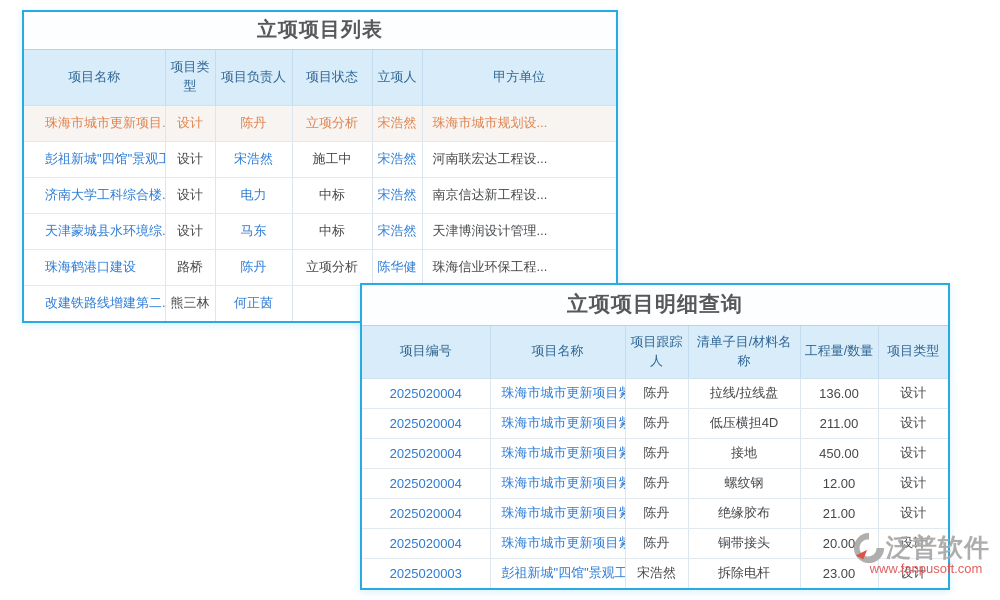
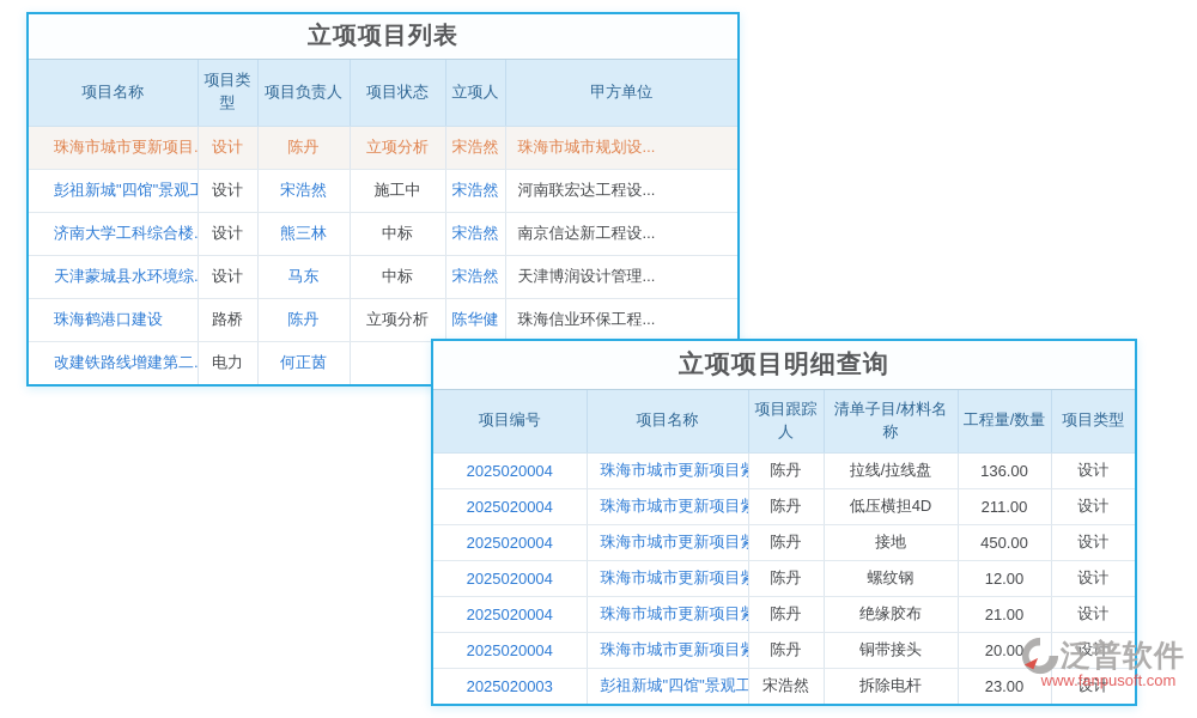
  立项项目列表
  项目名称	项目类型	项目负责人	项目状态	立项人	甲方单位
  珠海市城市更新项目.	设计	陈丹	立项分析	宋浩然	珠海市城市规划设...
  彭祖新城"四馆"景观工	设计	宋浩然	施工中	宋浩然	河南联宏达工程设...
- 济南大学工科综合楼.	设计	电力	中标	宋浩然	南京信达新工程设...
+ 济南大学工科综合楼.	设计	熊三林	中标	宋浩然	南京信达新工程设...
  天津蒙城县水环境综.	设计	马东	中标	宋浩然	天津博润设计管理...
  珠海鹤港口建设	路桥	陈丹	立项分析	陈华健	珠海信业环保工程...
- 改建铁路线增建第二.	熊三林	何正茵
+ 改建铁路线增建第二.	电力	何正茵
  立项项目明细查询
  项目编号	项目名称	项目跟踪人	清单子目/材料名称	工程量/数量	项目类型
  2025020004	珠海市城市更新项目	陈丹	拉线/拉线盘	136.00	设计
  2025020004	珠海市城市更新项目	陈丹	低压横担4D	211.00	设计
  2025020004	珠海市城市更新项目	陈丹	接地	450.00	设计
  2025020004	珠海市城市更新项目	陈丹	螺纹钢	12.00	设计
  2025020004	珠海市城市更新项目	陈丹	绝缘胶布	21.00	设计
  2025020004	珠海市城市更新项目	陈丹	铜带接头	20.00	设计
  2025020003	彭祖新城"四馆"景观工	宋浩然	拆除电杆	23.00	设计
  泛普软件
  www.fanpusoft.com
